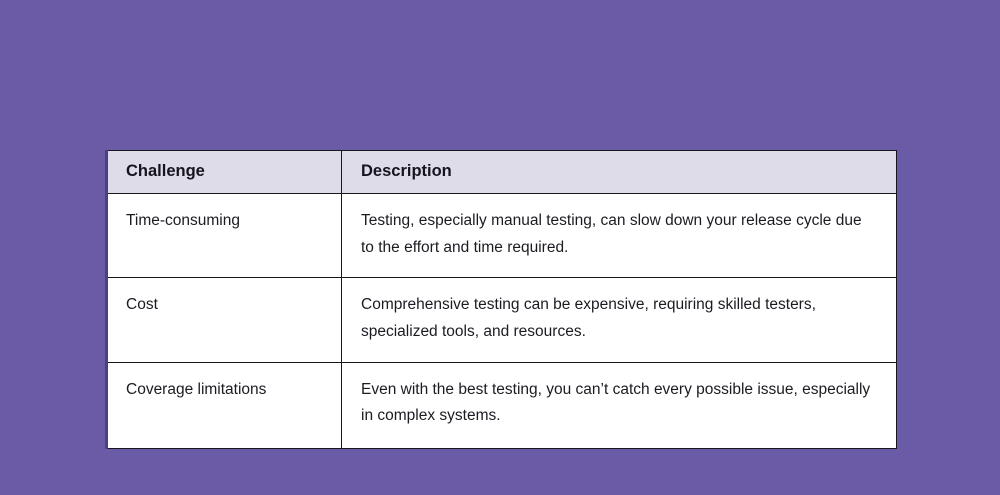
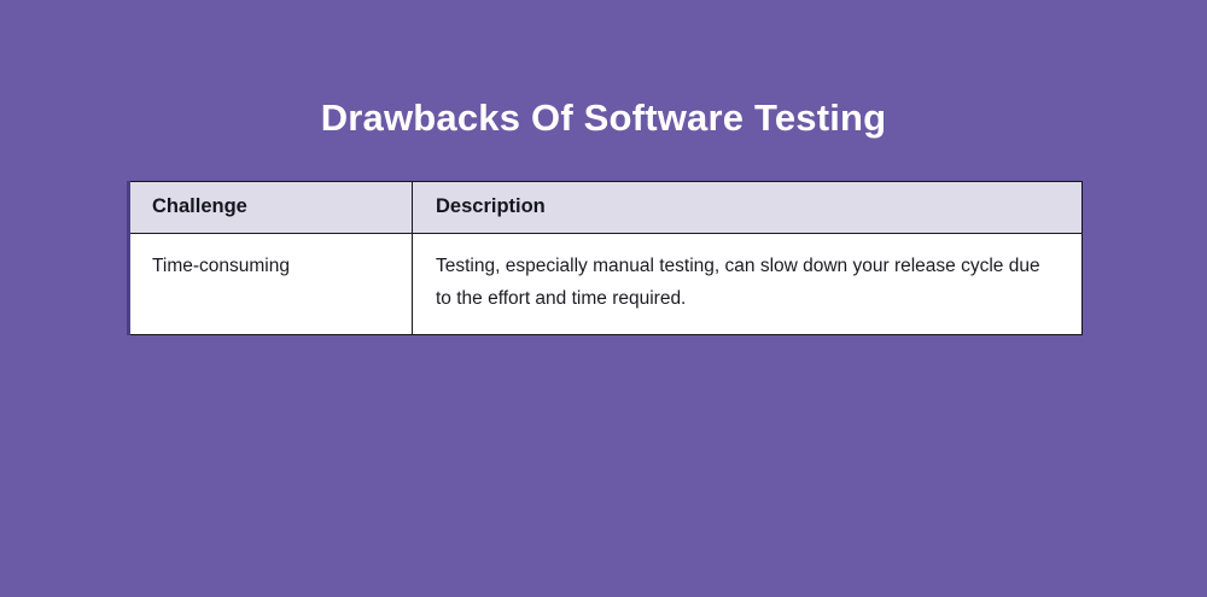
+ Drawbacks Of Software Testing
  Challenge	Description
  Time-consuming	Testing, especially manual testing, can slow down your release cycle due to the effort and time required.
- Cost	Comprehensive testing can be expensive, requiring skilled testers, specialized tools, and resources.
- Coverage limitations	Even with the best testing, you can’t catch every possible issue, especially in complex systems.
